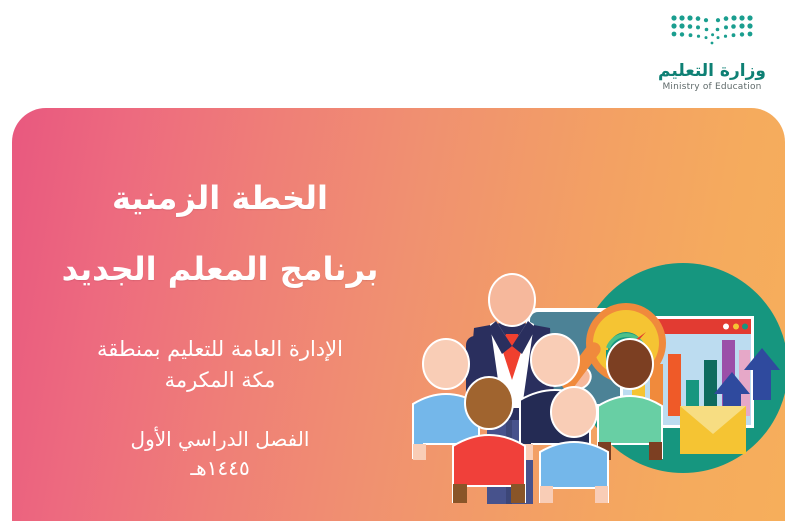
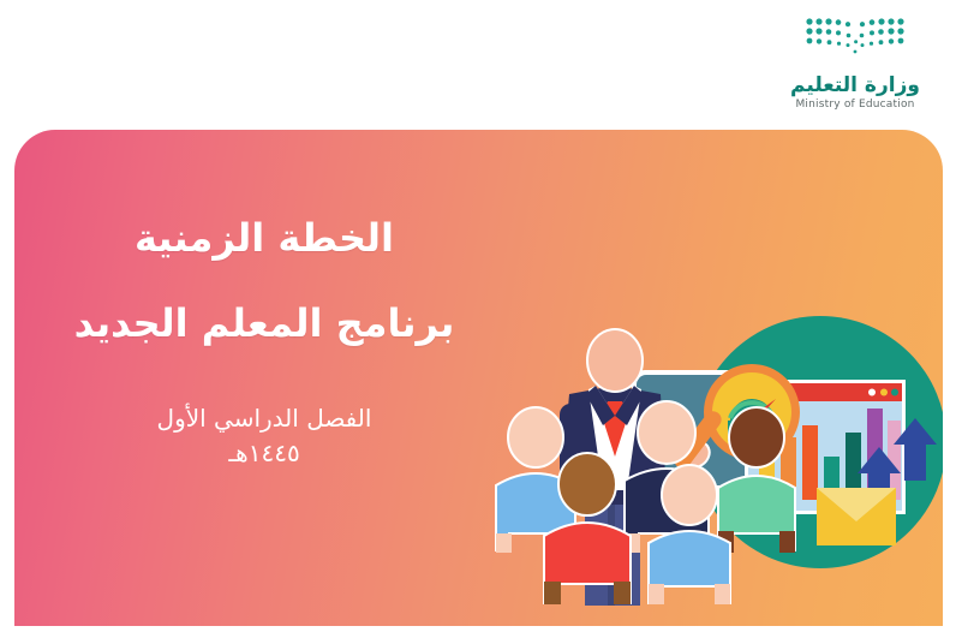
  وزارة التعليم
  Ministry of Education
  الخطة الزمنية
  برنامج المعلم الجديد
- الإدارة العامة للتعليم بمنطقة
- مكة المكرمة
  الفصل الدراسي الأول
  ١٤٤٥هـ
